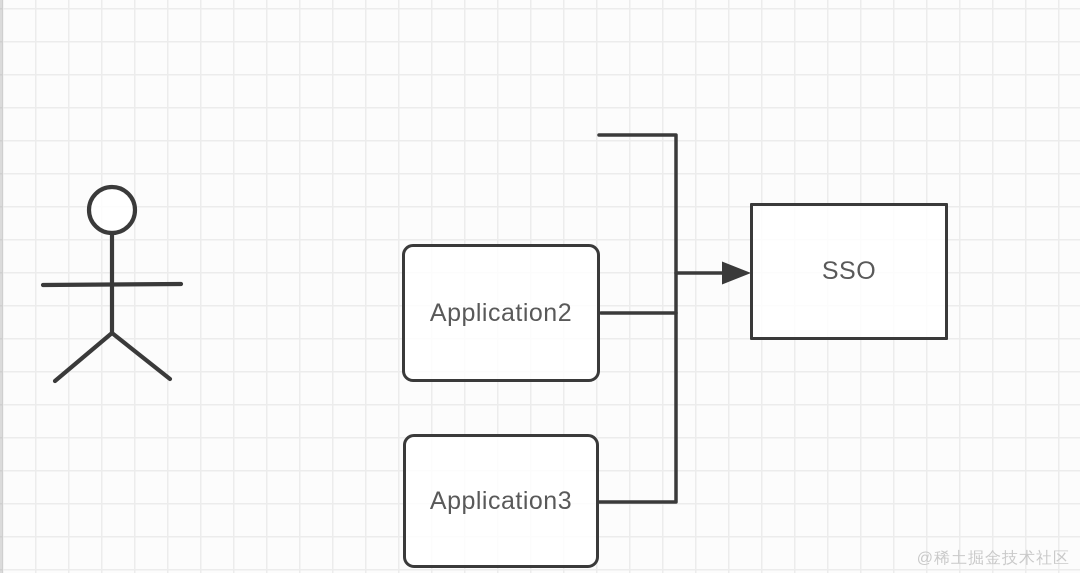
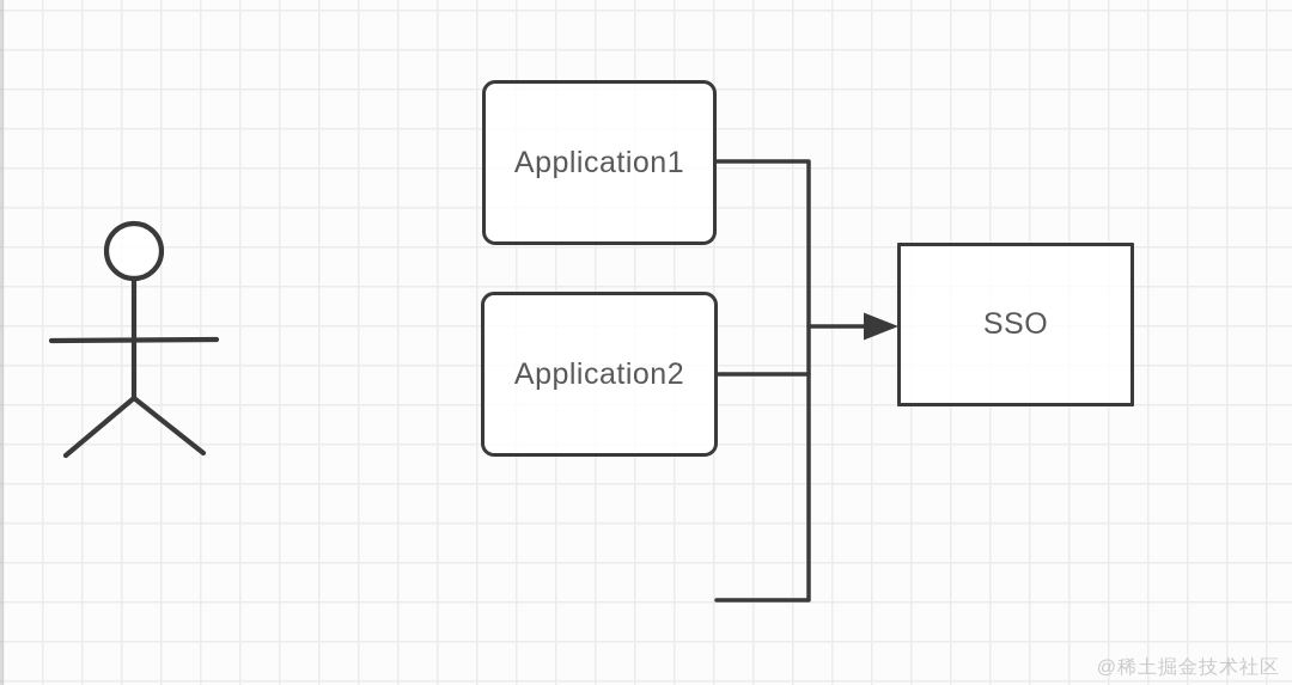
+ Application1
  Application2
- Application3
  SSO
  @稀土掘金技术社区
